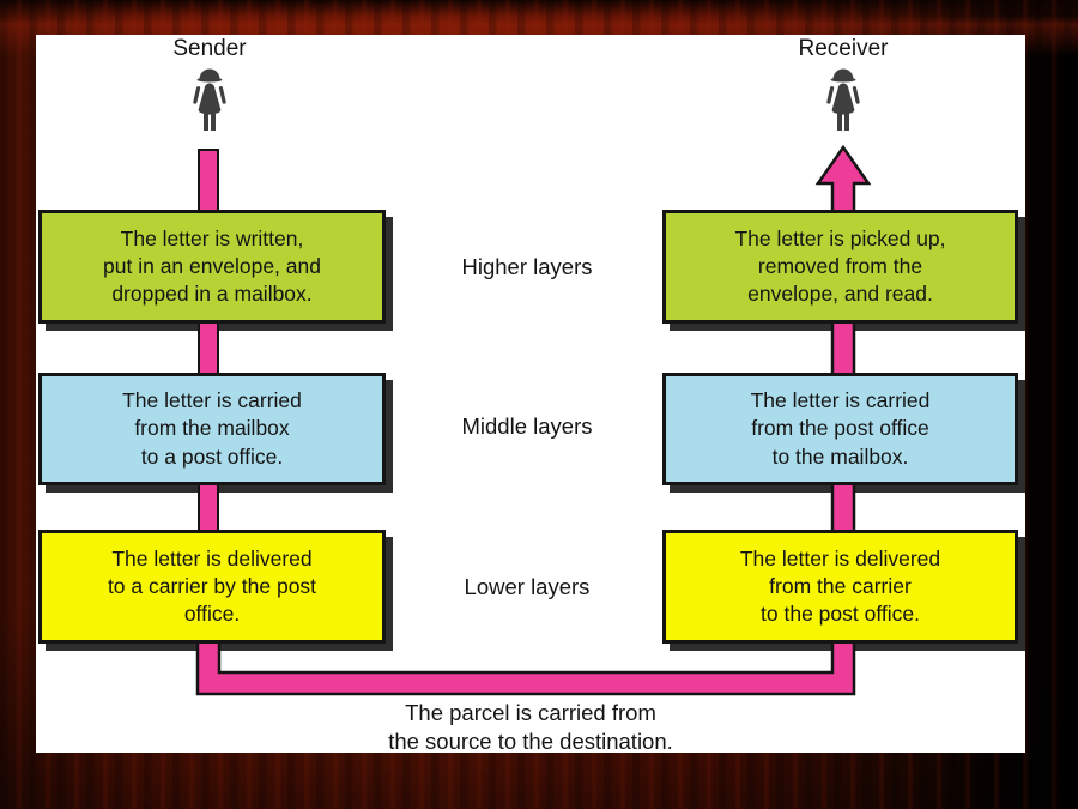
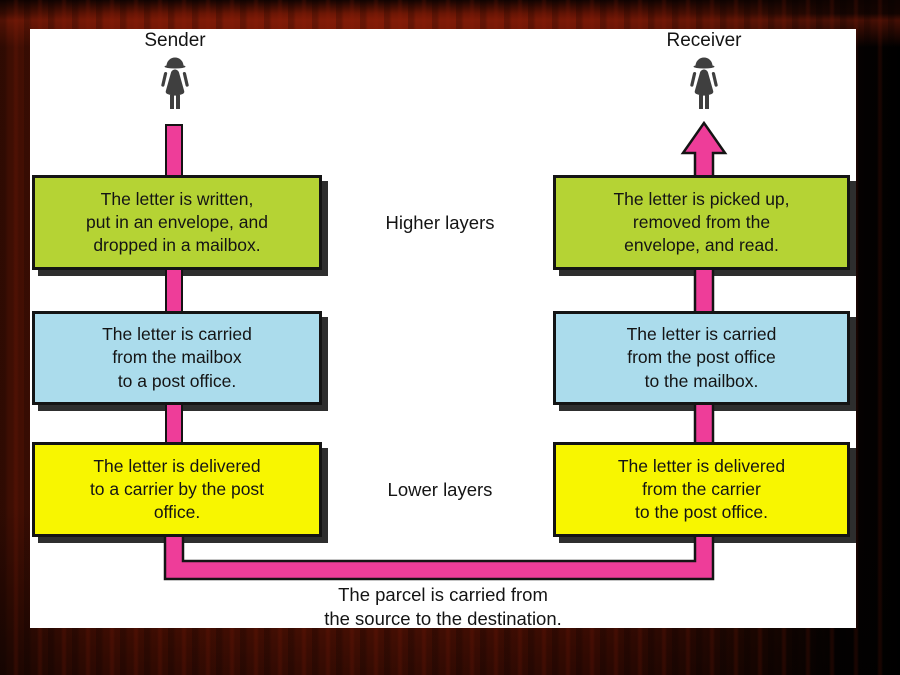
  Sender
  Receiver
  The letter is written,
  put in an envelope, and
  dropped in a mailbox.
  Higher layers
  The letter is picked up,
  removed from the
  envelope, and read.
  The letter is carried
  from the mailbox
  to a post office.
- Middle layers
  The letter is carried
  from the post office
  to the mailbox.
  The letter is delivered
  to a carrier by the post
  office.
  Lower layers
  The letter is delivered
  from the carrier
  to the post office.
  The parcel is carried from
  the source to the destination.
